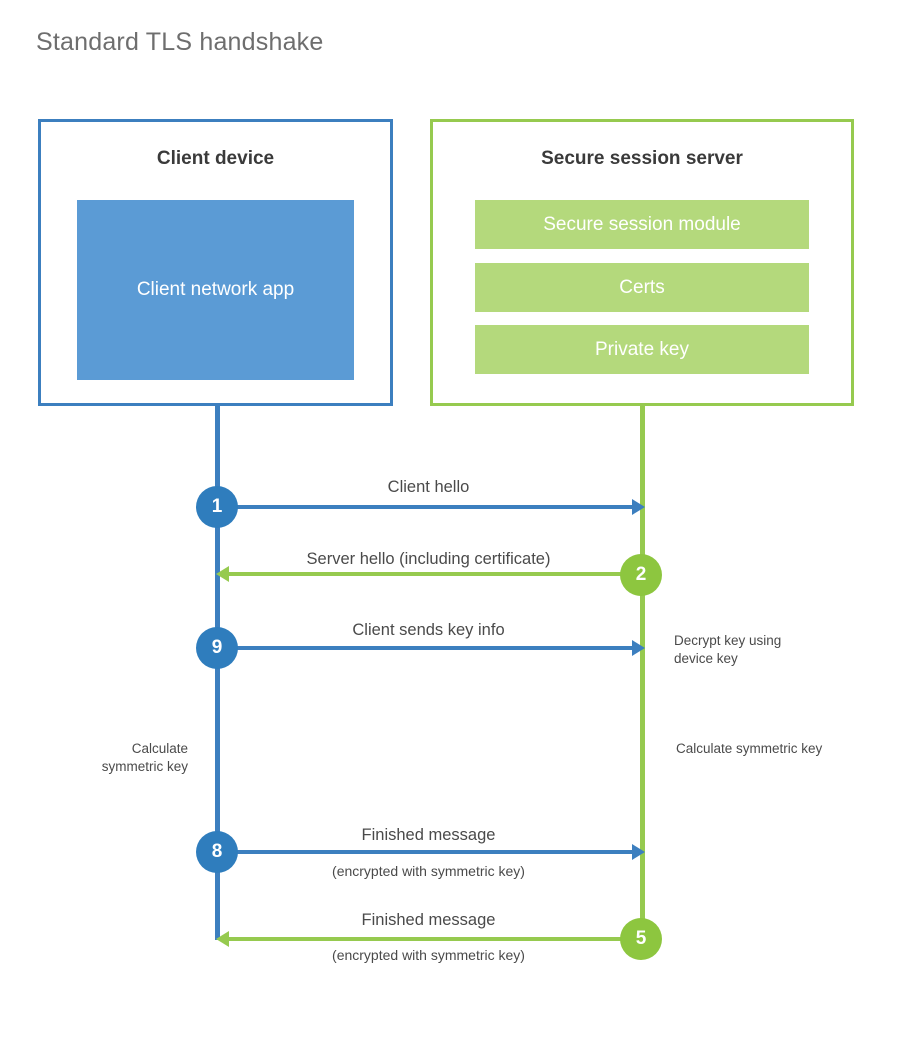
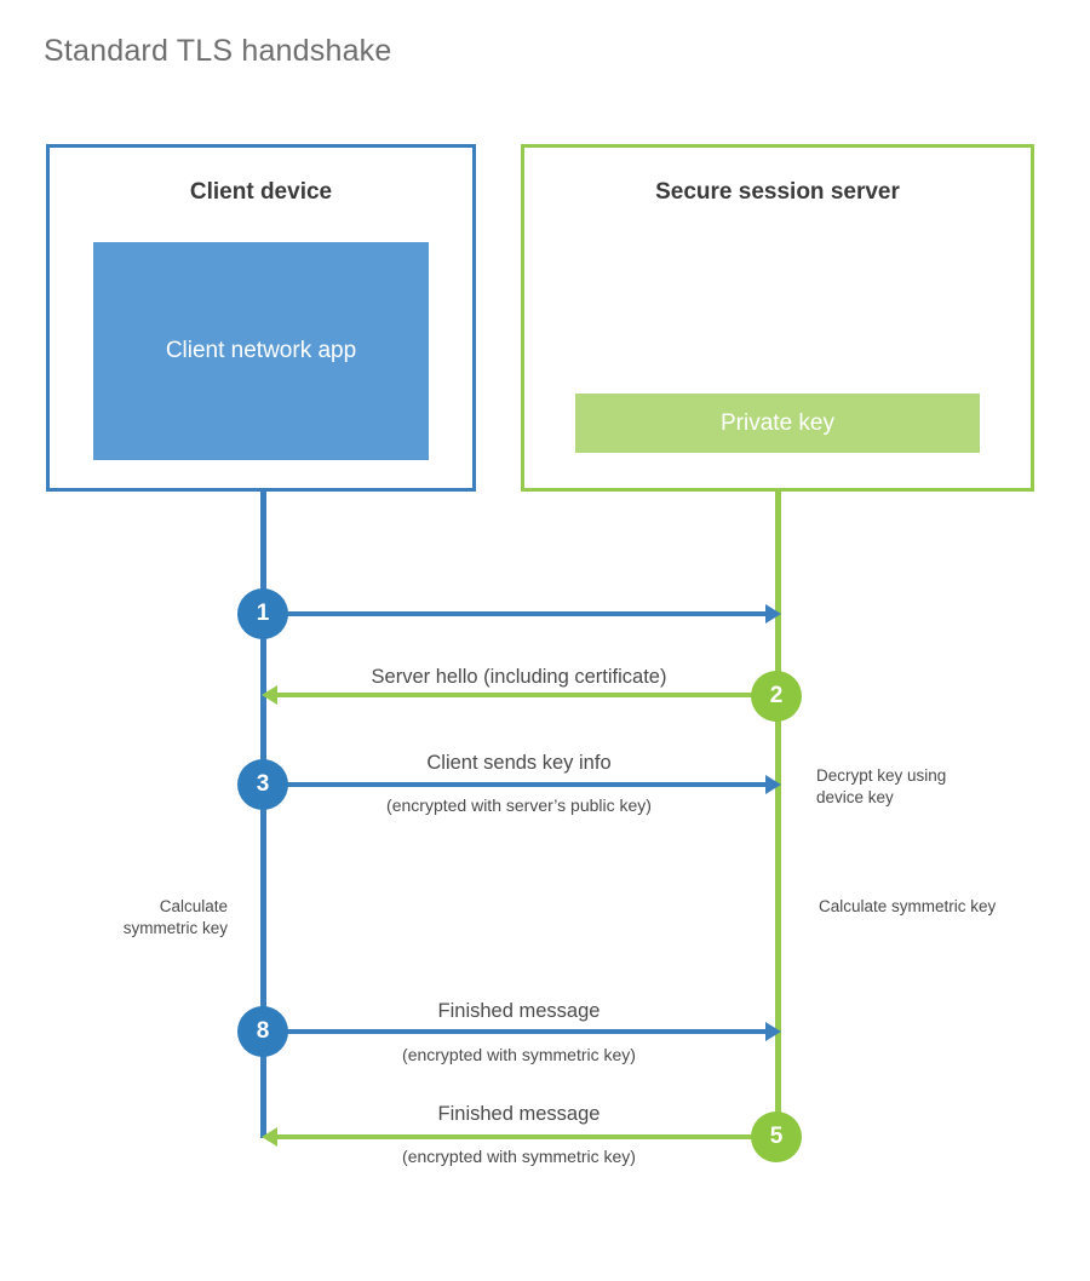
  Standard TLS handshake
  Client device
  Client network app
  Secure session server
- Secure session module
- Certs
  Private key
- Client hello
  1
  Server hello (including certificate)
  2
  Client sends key info
+ (encrypted with server’s public key)
- 9
+ 3
  Decrypt key using device key
  Calculate symmetric key
  Calculate symmetric key
  Finished message
  (encrypted with symmetric key)
  8
  Finished message
  (encrypted with symmetric key)
  5
